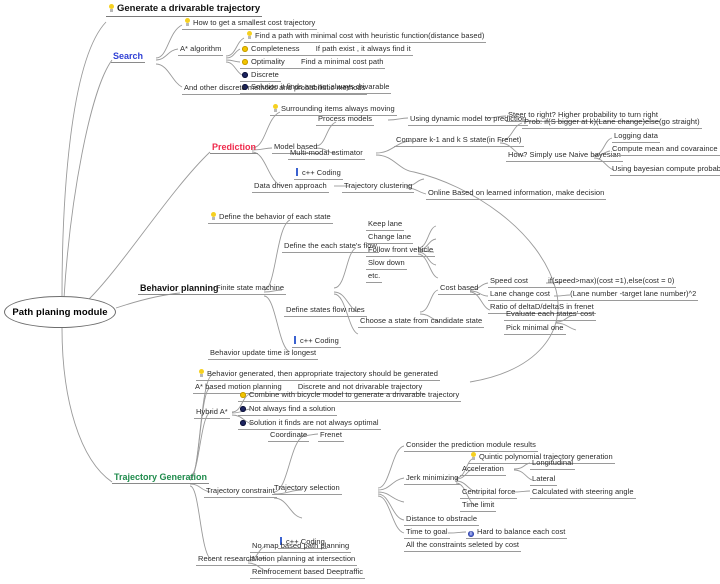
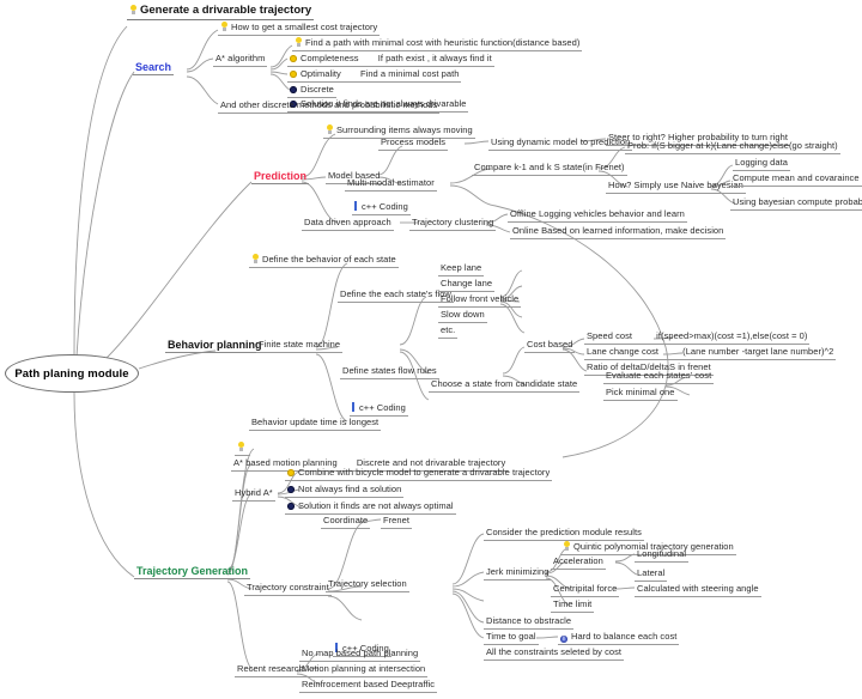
  Path planing module
  Generate a drivarable trajectory
  Search
  How to get a smallest cost trajectory
  A* algorithm
  Find a path with minimal cost with heuristic function(distance based)
  Completeness If path exist , it always find it
  Optimality Find a minimal cost path
  Discrete
  Solution it finds are not always drivarable
  And other discrete methods and probabilistic methods
  Prediction
  Surrounding items always moving
  Model based
  Process models
  Using dynamic model to prediction
  Steer to right? Higher probability to turn right
  Multi-modal estimator
  Compare k-1 and k S state(in Frenet)
  Prob: if(S bigger at k)(Lane change)else(go straight)
  How? Simply use Naive bayesian
  Logging data
  Compute mean and covaraince
  Using bayesian compute probab
  c++ Coding
  Data driven approach
  Trajectory clustering
+ Offline Logging vehicles behavior and learn
  Online Based on learned information, make decision
  Behavior planning
  Define the behavior of each state
  Finite state machine
  Define the each state's flow
  Keep lane
  Change lane
  Follow front vehicle
  Slow down
  etc.
  Define states flow rules
  Cost based
  Speed cost if(speed>max)(cost =1),else(cost = 0)
  Lane change cost (Lane number -target lane number)^2
  Ratio of deltaD/deltaS in frenet
  Choose a state from candidate state
  Evaluate each states' cost
  Pick minimal one
  c++ Coding
  Behavior update time is longest
  Trajectory Generation
- Behavior generated, then appropriate trajectory should be generated
  A* based motion planning Discrete and not drivarable trajectory
  Hybrid A*
  Combine with bicycle model to generate a drivarable trajectory
  Not always find a solution
  Solution it finds are not always optimal
  Trajectory constraint
  Coordinate
  Frenet
  Trajectory selection
  Consider the prediction module results
  Jerk minimizing
  Quintic polynomial trajectory generation
  Acceleration
  Longitudinal
  Lateral
  Centripital force
  Calculated with steering angle
  Time limit
  Distance to obstracle
  Time to goal
  All the constraints seleted by cost
  Hard to balance each cost
  c++ Coding
  Recent research
  No map based path planning
  Motion planning at intersection
  Reinfrocement based Deeptraffic
